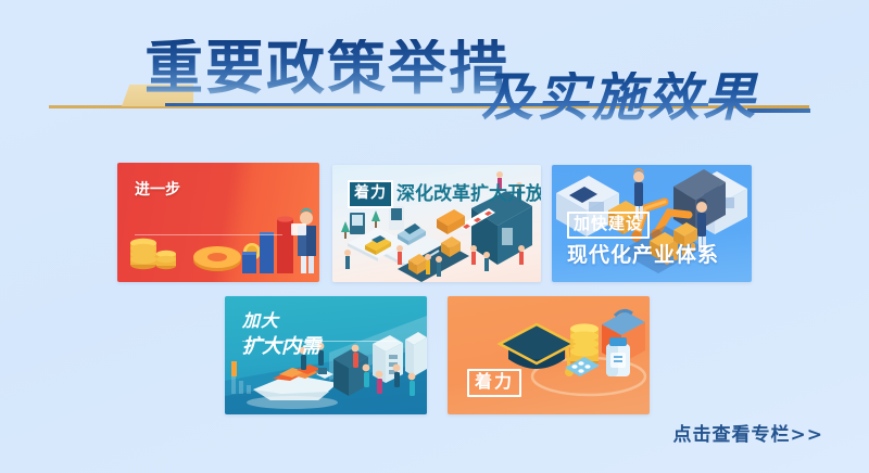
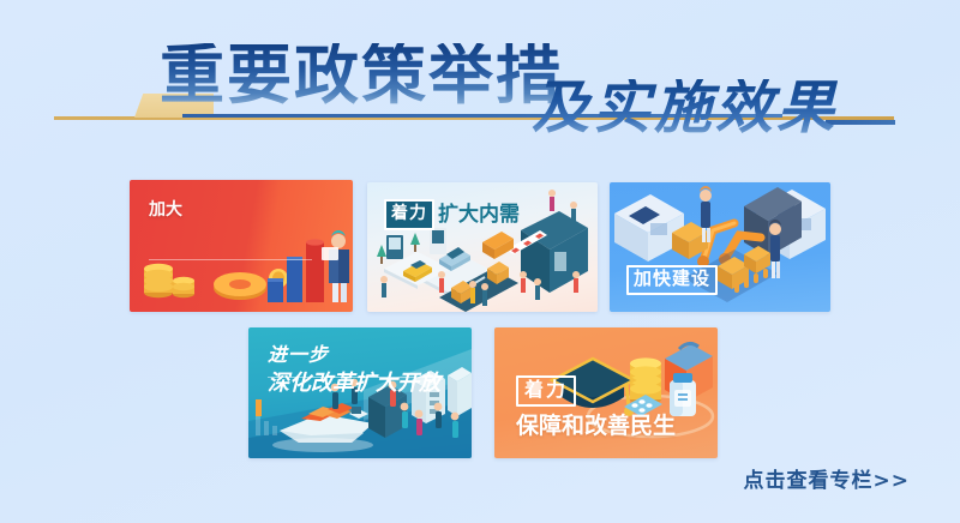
  重要政策举措
  及实施效果
- 进一步
+ 加大
- 着力 深化改革扩大开放
+ 着力 扩大内需
  加快建设
- 现代化产业体系
- 加大
+ 进一步
- 扩大内需
+ 深化改革扩大开放
  着力
+ 保障和改善民生
  点击查看专栏>>
